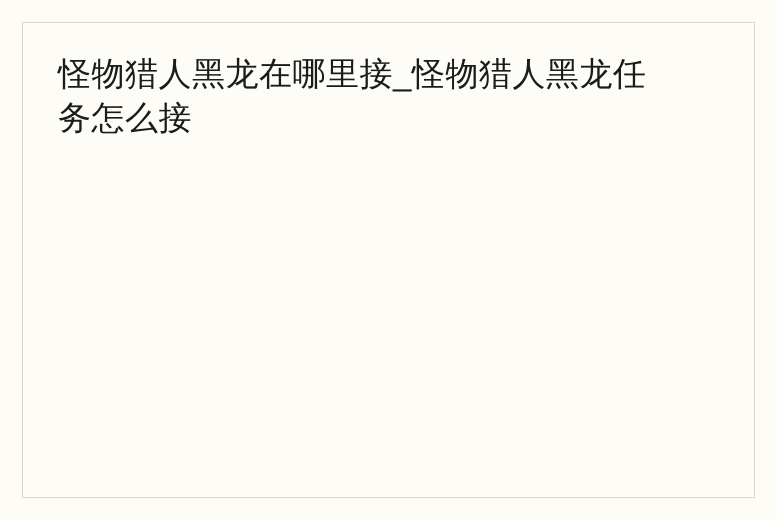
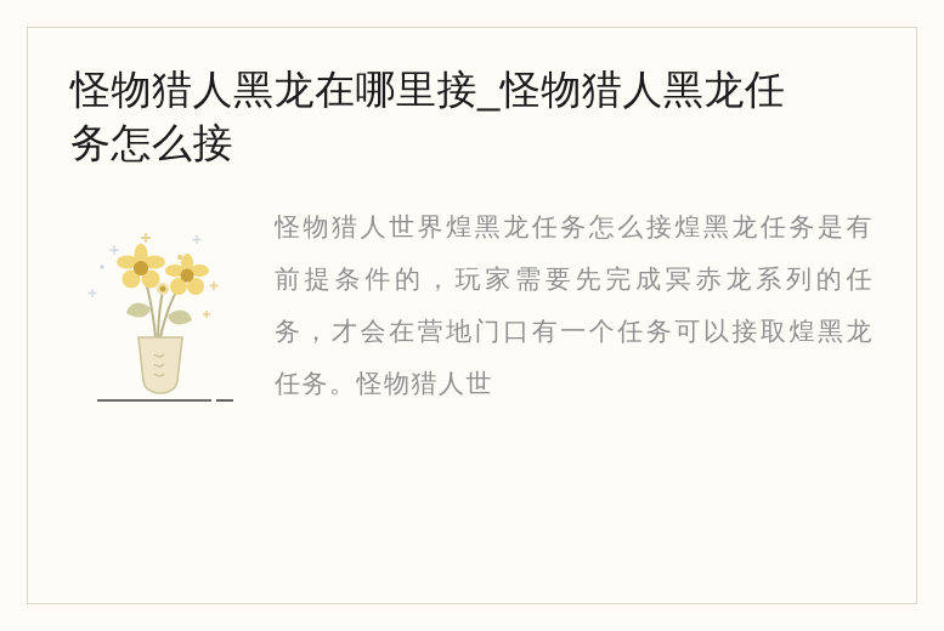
  怪物猎人黑龙在哪里接_怪物猎人黑龙任务怎么接
+ 怪物猎人世界煌黑龙任务怎么接煌黑龙任务是有前提条件的，玩家需要先完成冥赤龙系列的任务，才会在营地门口有一个任务可以接取煌黑龙任务。怪物猎人世
